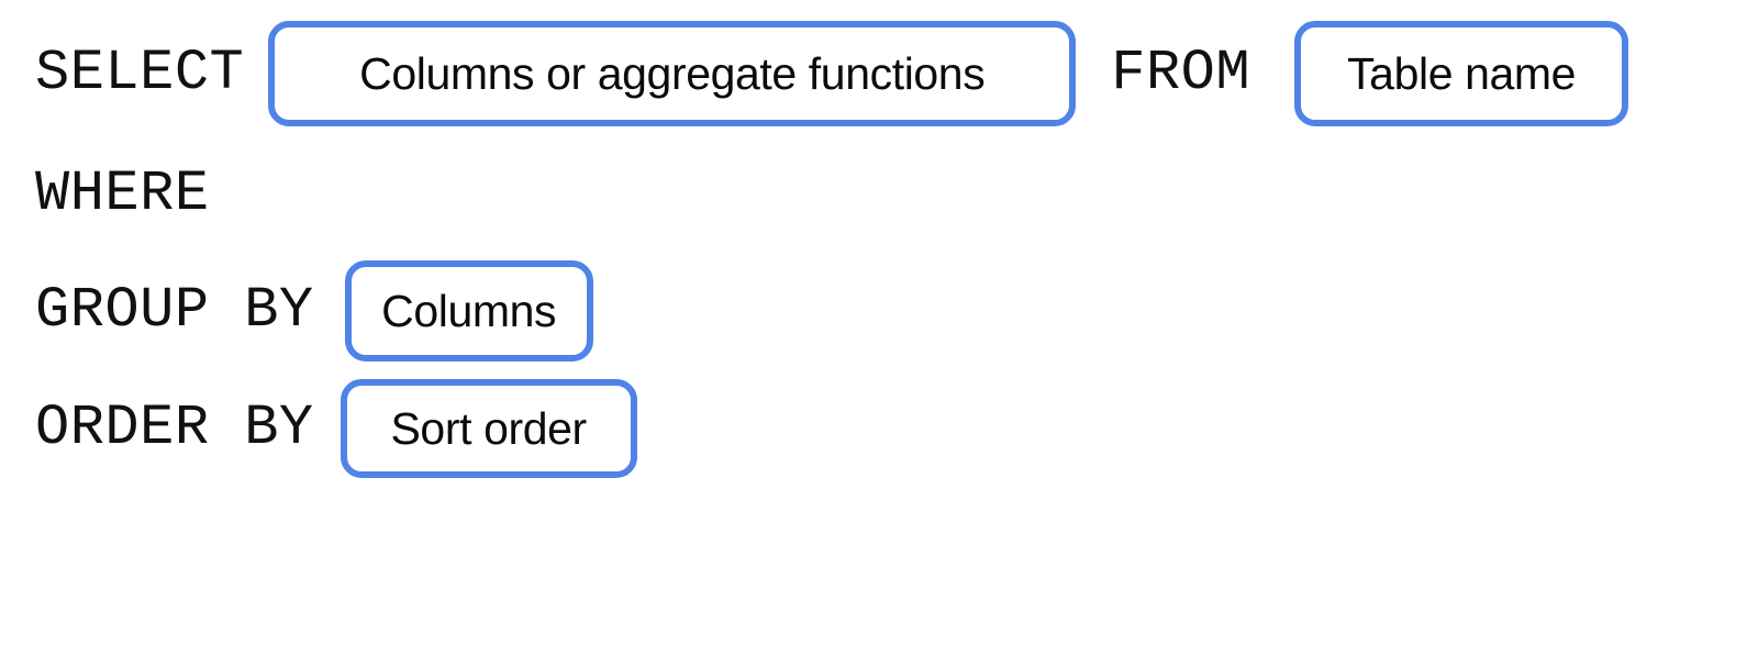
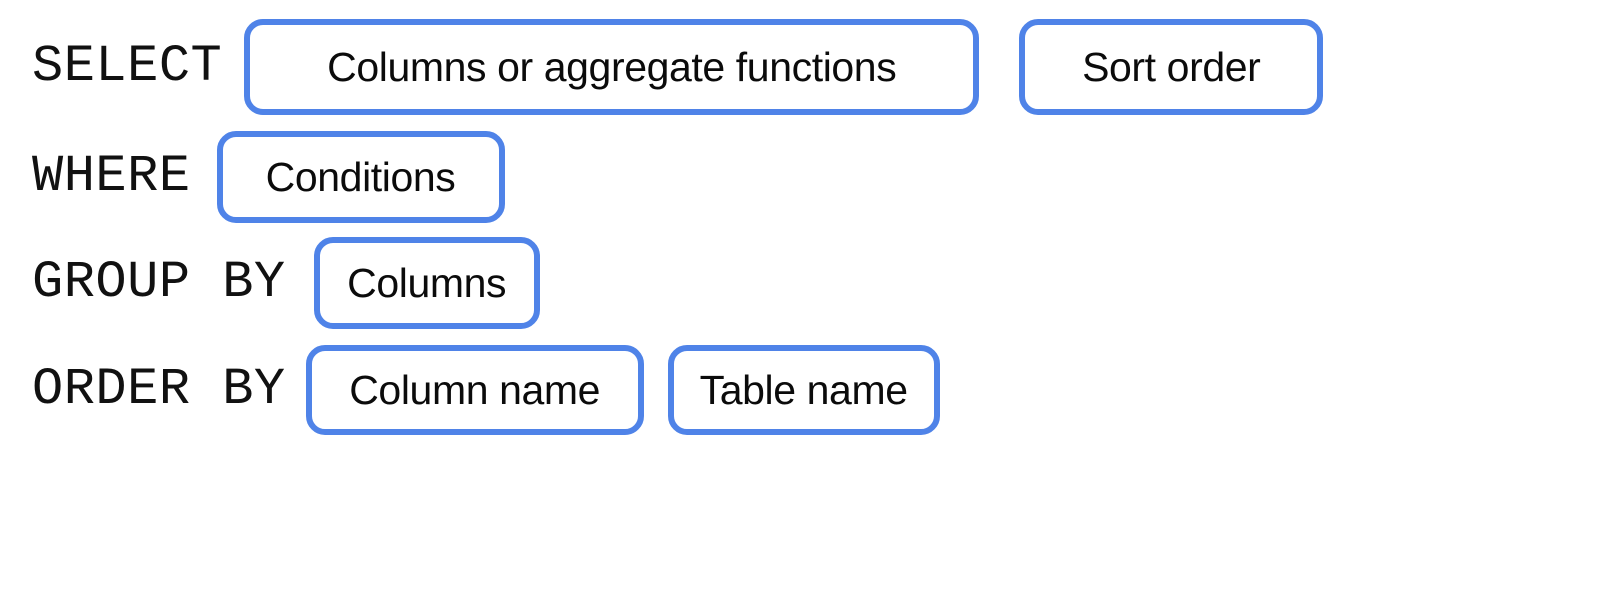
  SELECT
  Columns or aggregate functions
- FROM
- Table name
+ Sort order
  WHERE
+ Conditions
  GROUP BY
  Columns
  ORDER BY
+ Column name
- Sort order
+ Table name
